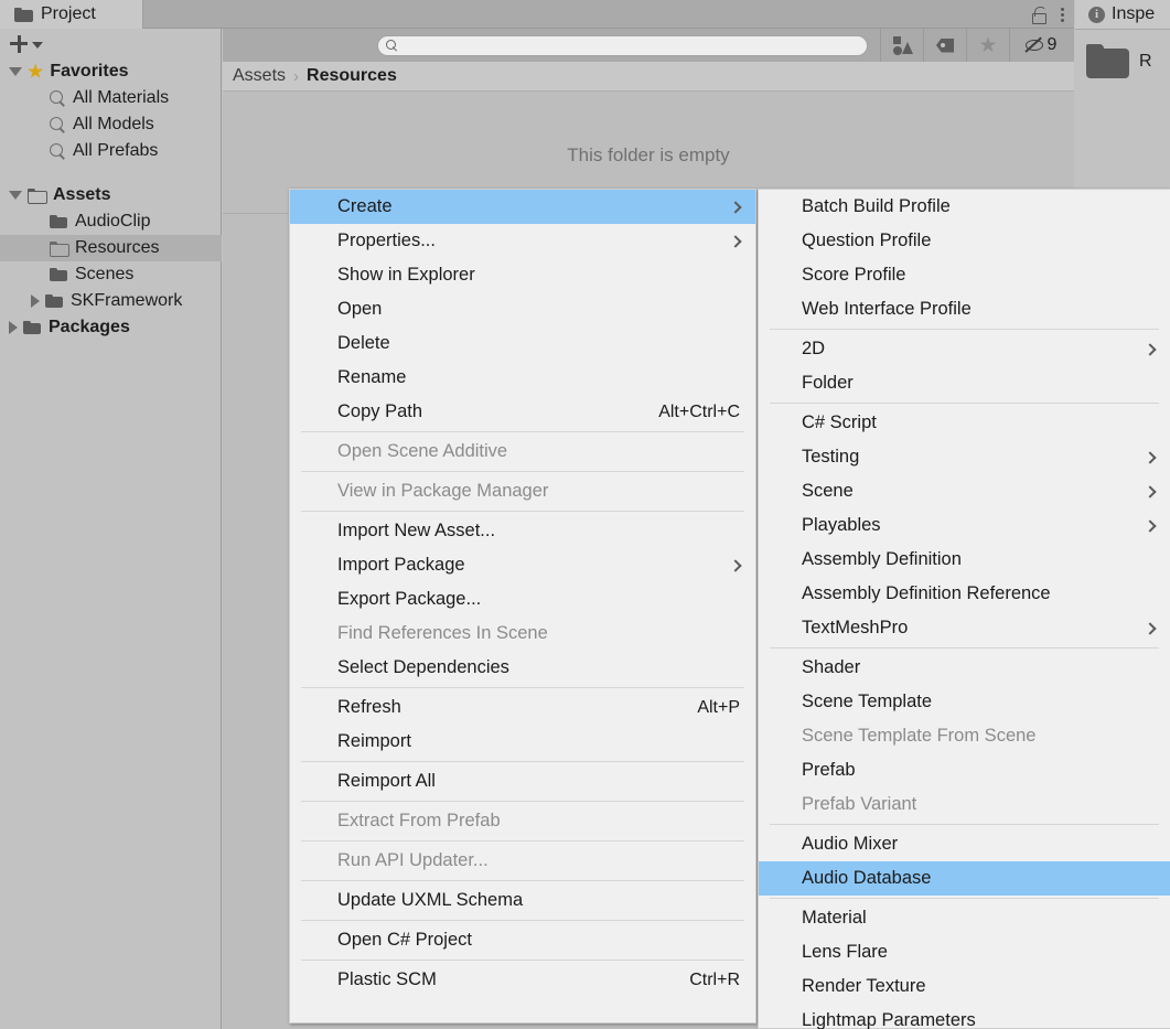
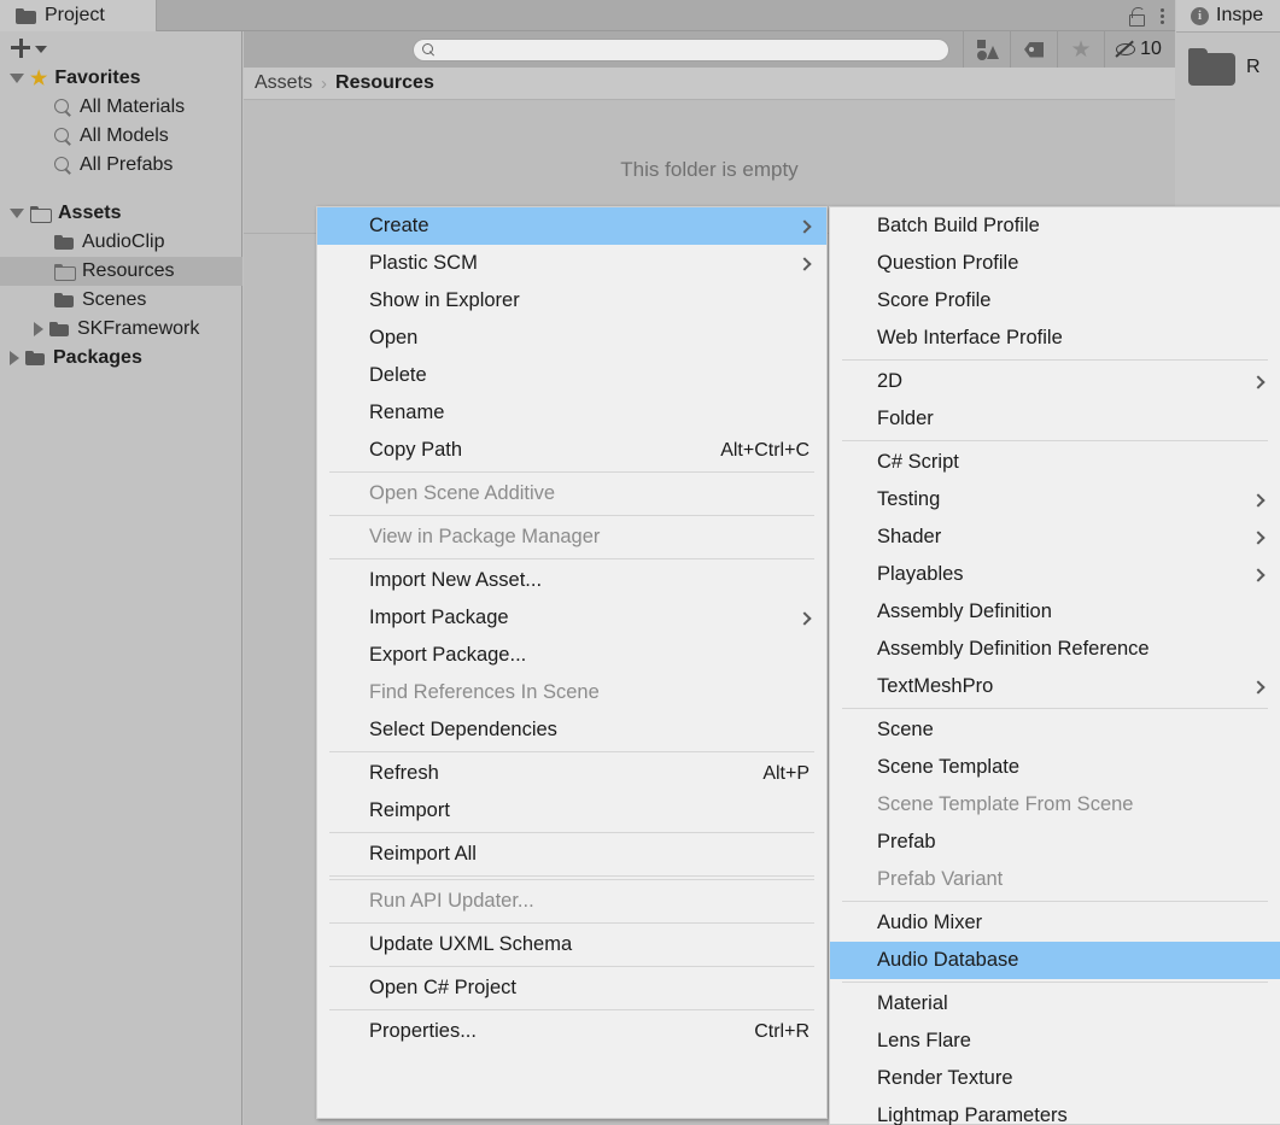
  Project
  i
  Inspe
  R
  ★
  Favorites
  All Materials
  All Models
  All Prefabs
  Assets
  AudioClip
  Resources
  Scenes
  SKFramework
  Packages
  ★
- 9
+ 10
  Assets
  ›
  Resources
  This folder is empty
  Create
- Properties...
+ Plastic SCM
  Show in Explorer
  Open
  Delete
  Rename
  Copy Path
  Alt+Ctrl+C
  Open Scene Additive
  View in Package Manager
  Import New Asset...
  Import Package
  Export Package...
  Find References In Scene
  Select Dependencies
  Refresh
  Alt+P
  Reimport
  Reimport All
- Extract From Prefab
  Run API Updater...
  Update UXML Schema
  Open C# Project
- Plastic SCM
+ Properties...
  Ctrl+R
  Batch Build Profile
  Question Profile
  Score Profile
  Web Interface Profile
  2D
  Folder
  C# Script
  Testing
- Scene
+ Shader
  Playables
  Assembly Definition
  Assembly Definition Reference
  TextMeshPro
- Shader
+ Scene
  Scene Template
  Scene Template From Scene
  Prefab
  Prefab Variant
  Audio Mixer
  Audio Database
  Material
  Lens Flare
  Render Texture
  Lightmap Parameters
